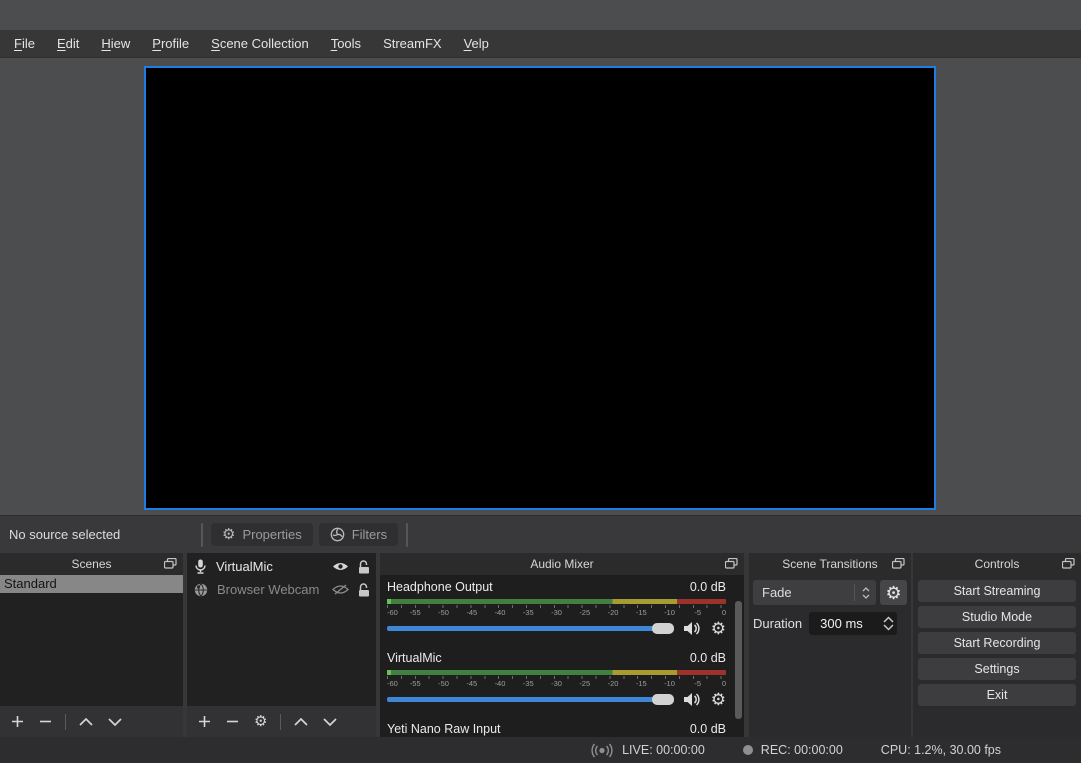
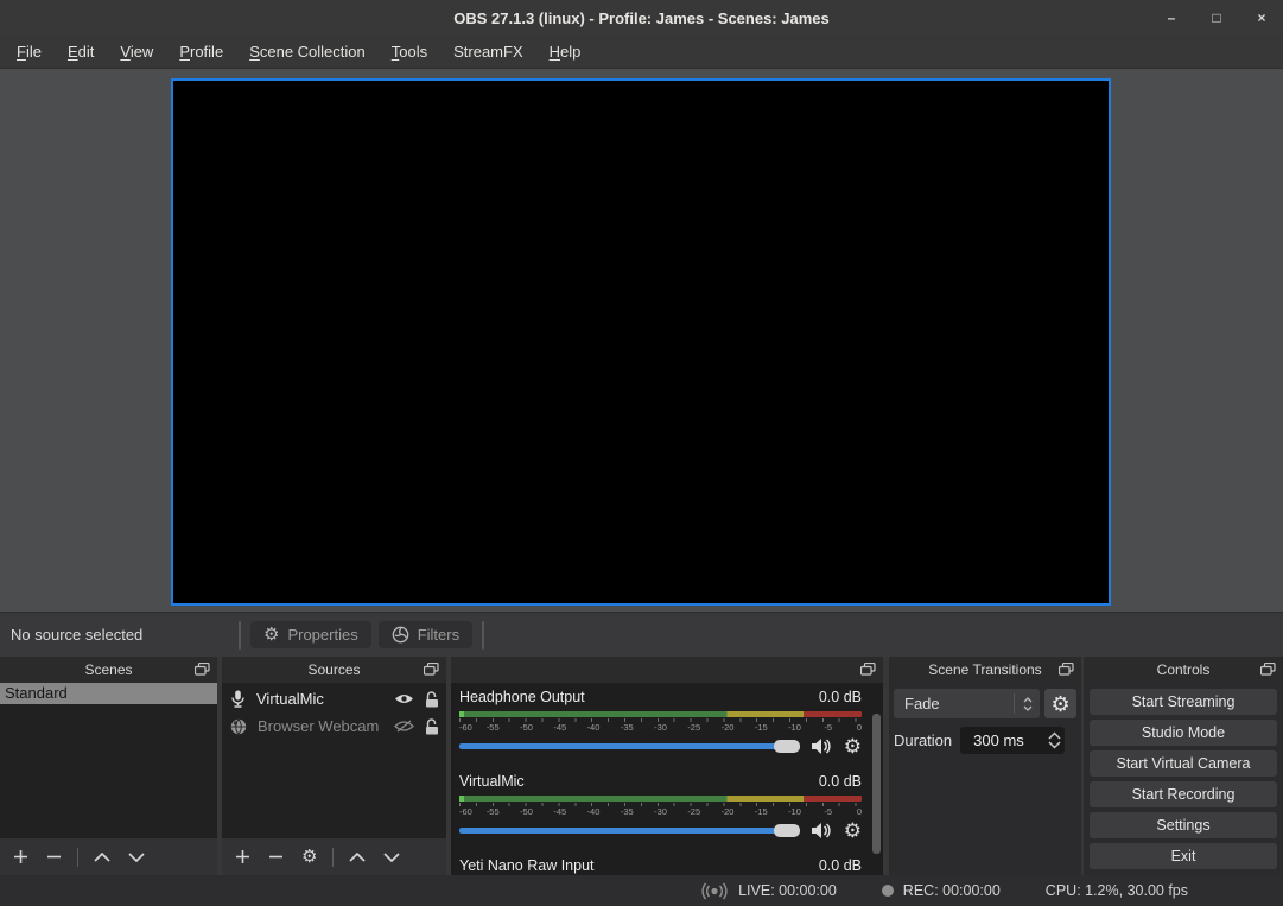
+ OBS 27.1.3 (linux) - Profile: James - Scenes: James
+ –
+ □
+ ×
  File
  Edit
- Hiew
+ View
  Profile
  Scene Collection
  Tools
  StreamFX
- Velp
+ Help
  No source selected
  ⚙
  Properties
  Filters
  Scenes
  Standard
+ Sources
  VirtualMic
  Browser Webcam
  ⚙
- Audio Mixer
  Headphone Output
  0.0 dB
  -60
  -55
  -50
  -45
  -40
  -35
  -30
  -25
  -20
  -15
  -10
  -5
  0
  ⚙
  VirtualMic
  0.0 dB
  -60
  -55
  -50
  -45
  -40
  -35
  -30
  -25
  -20
  -15
  -10
  -5
  0
  ⚙
  Yeti Nano Raw Input
  0.0 dB
  Scene Transitions
  Fade
  ⚙
  Duration
  300 ms
  Controls
  Start Streaming
  Studio Mode
+ Start Virtual Camera
  Start Recording
  Settings
  Exit
  LIVE: 00:00:00
  REC: 00:00:00
  CPU: 1.2%, 30.00 fps
